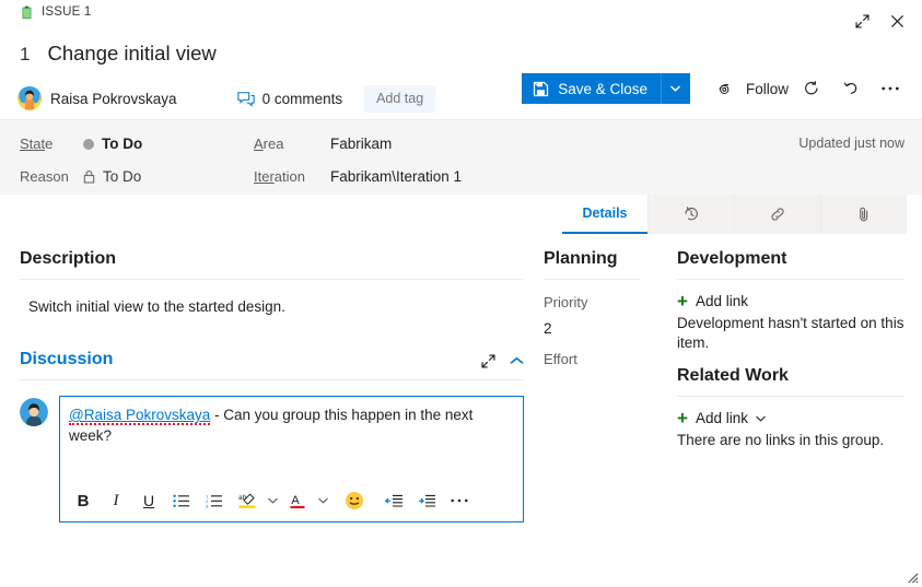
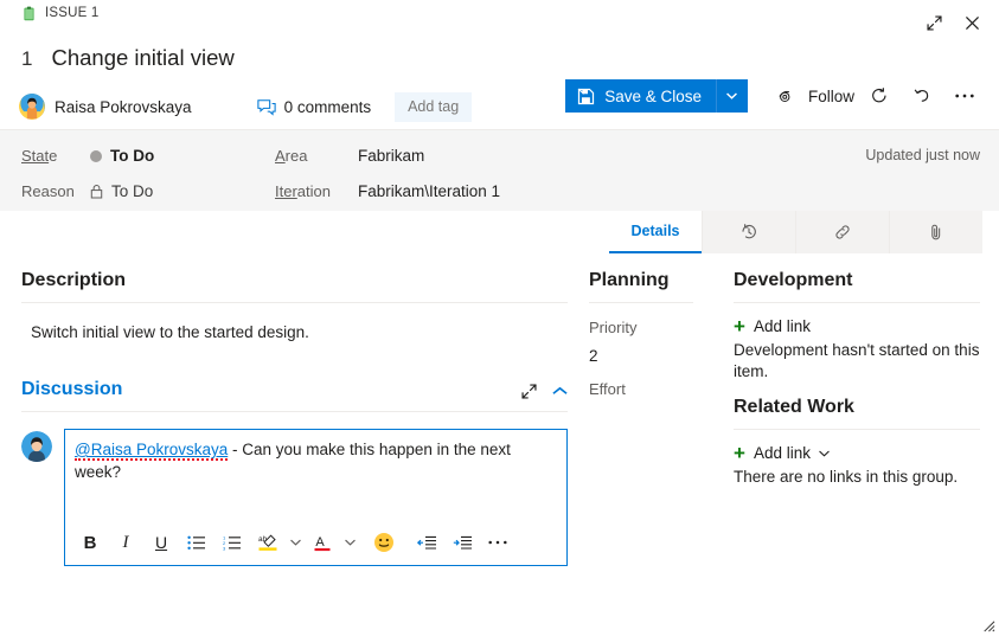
  ISSUE 1
  1
  Change initial view
  Raisa Pokrovskaya
  0 comments
  Add tag
  Save & Close
  Follow
  State
  To Do
  Reason
  To Do
  Area
  Fabrikam
  Iteration
  Fabrikam\Iteration 1
  Updated just now
  Details
  Description
  Switch initial view to the started design.
  Discussion
- @Raisa Pokrovskaya - Can you group this happen in the next week?
+ @Raisa Pokrovskaya - Can you make this happen in the next week?
  B
  I
  U
  A
  Planning
  Priority
  2
  Effort
  Development
  +
  Add link
  Development hasn't started on this item.
  Related Work
  +
  Add link
  There are no links in this group.
